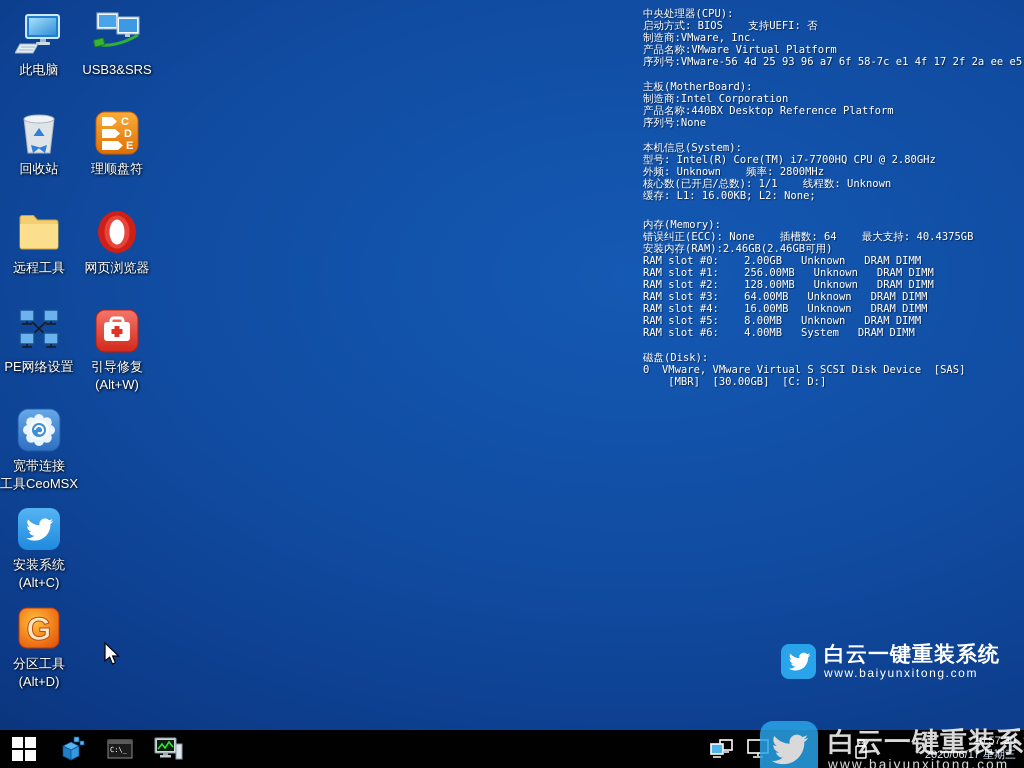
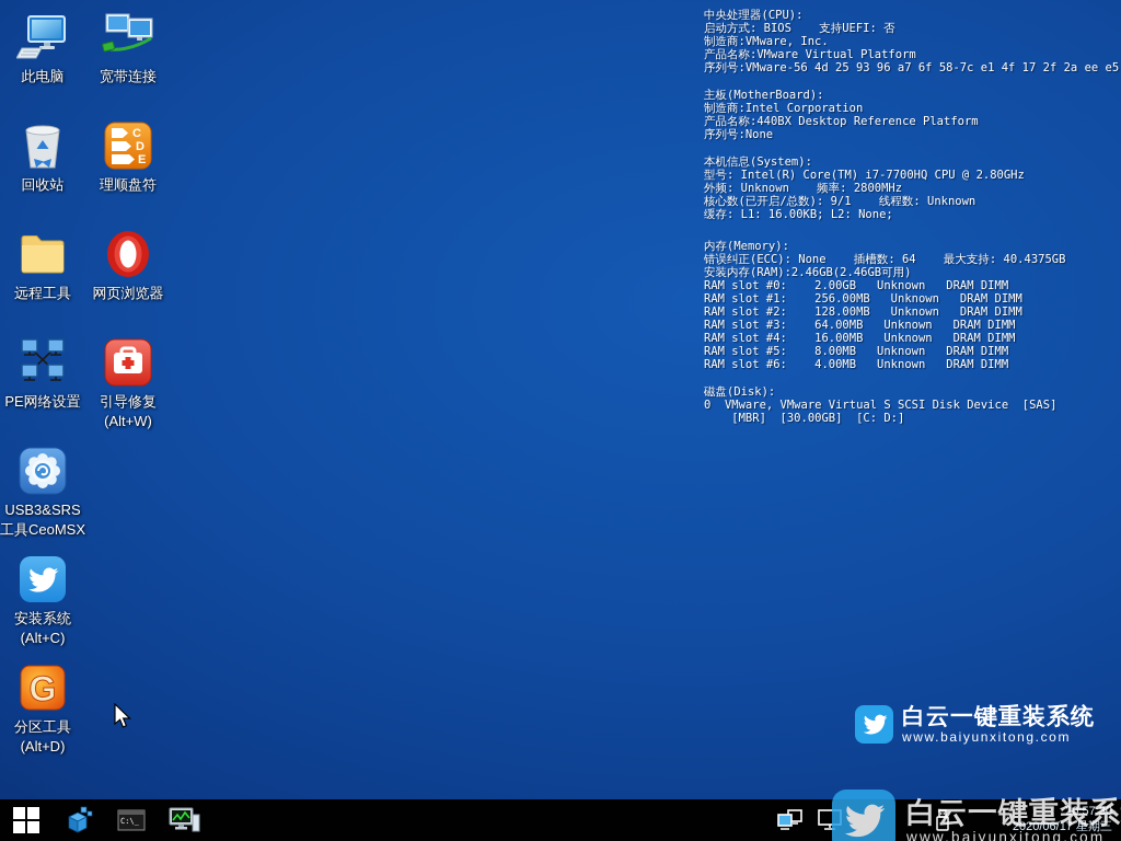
  此电脑
  回收站
  远程工具
  PE网络设置
- 宽带连接
+ USB3&SRS
  工具CeoMSX
  安装系统
  (Alt+C)
  G
  分区工具
  (Alt+D)
- USB3&SRS
+ 宽带连接
  C
  D
  E
  理顺盘符
  网页浏览器
  引导修复
  (Alt+W)
  中央处理器(CPU):
  启动方式: BIOS 支持UEFI: 否
  制造商:VMware, Inc.
  产品名称:VMware Virtual Platform
  序列号:VMware-56 4d 25 93 96 a7 6f 58-7c e1 4f 17 2f 2a ee e5
  主板(MotherBoard):
  制造商:Intel Corporation
  产品名称:440BX Desktop Reference Platform
  序列号:None
  本机信息(System):
  型号: Intel(R) Core(TM) i7-7700HQ CPU @ 2.80GHz
  外频: Unknown 频率: 2800MHz
- 核心数(已开启/总数): 1/1 线程数: Unknown
+ 核心数(已开启/总数): 9/1 线程数: Unknown
  缓存: L1: 16.00KB; L2: None;
  内存(Memory):
  错误纠正(ECC): None 插槽数: 64 最大支持: 40.4375GB
  安装内存(RAM):2.46GB(2.46GB可用)
  RAM slot #0: 2.00GB Unknown DRAM DIMM
  RAM slot #1: 256.00MB Unknown DRAM DIMM
  RAM slot #2: 128.00MB Unknown DRAM DIMM
  RAM slot #3: 64.00MB Unknown DRAM DIMM
  RAM slot #4: 16.00MB Unknown DRAM DIMM
  RAM slot #5: 8.00MB Unknown DRAM DIMM
- RAM slot #6: 4.00MB System DRAM DIMM
+ RAM slot #6: 4.00MB Unknown DRAM DIMM
  磁盘(Disk):
  0 VMware, VMware Virtual S SCSI Disk Device [SAS]
  [MBR] [30.00GB] [C: D:]
  白云一键重装系统
  www.baiyunxitong.com
  C:\_
  20:57:30
  2020/06/17 星期三
  白云一键重装系
  www.baiyunxitong.com
